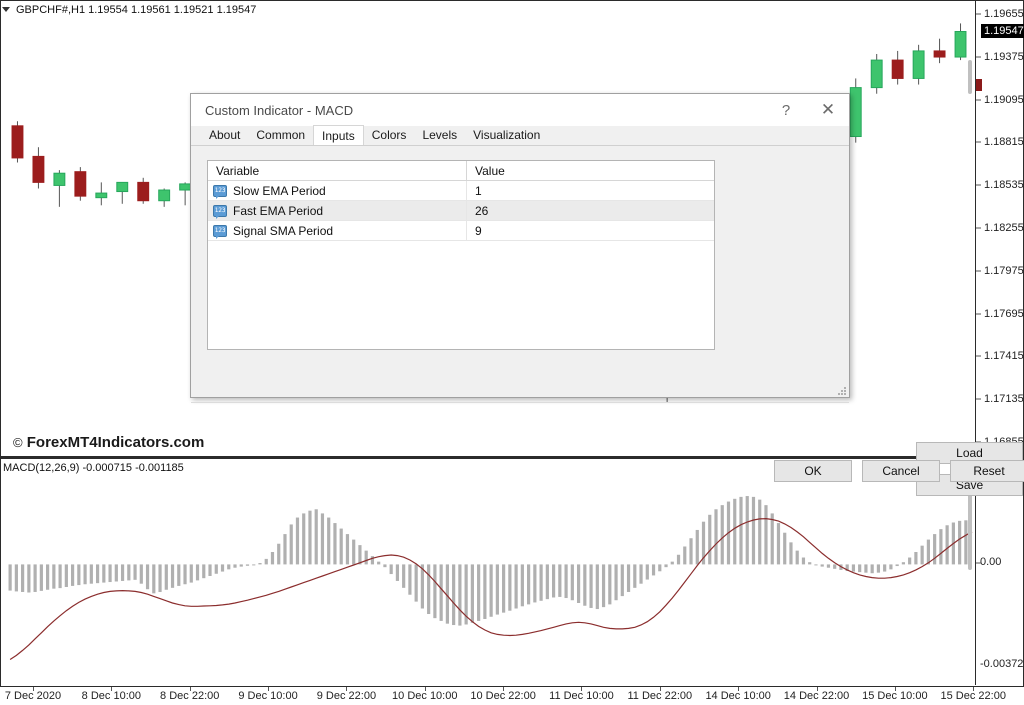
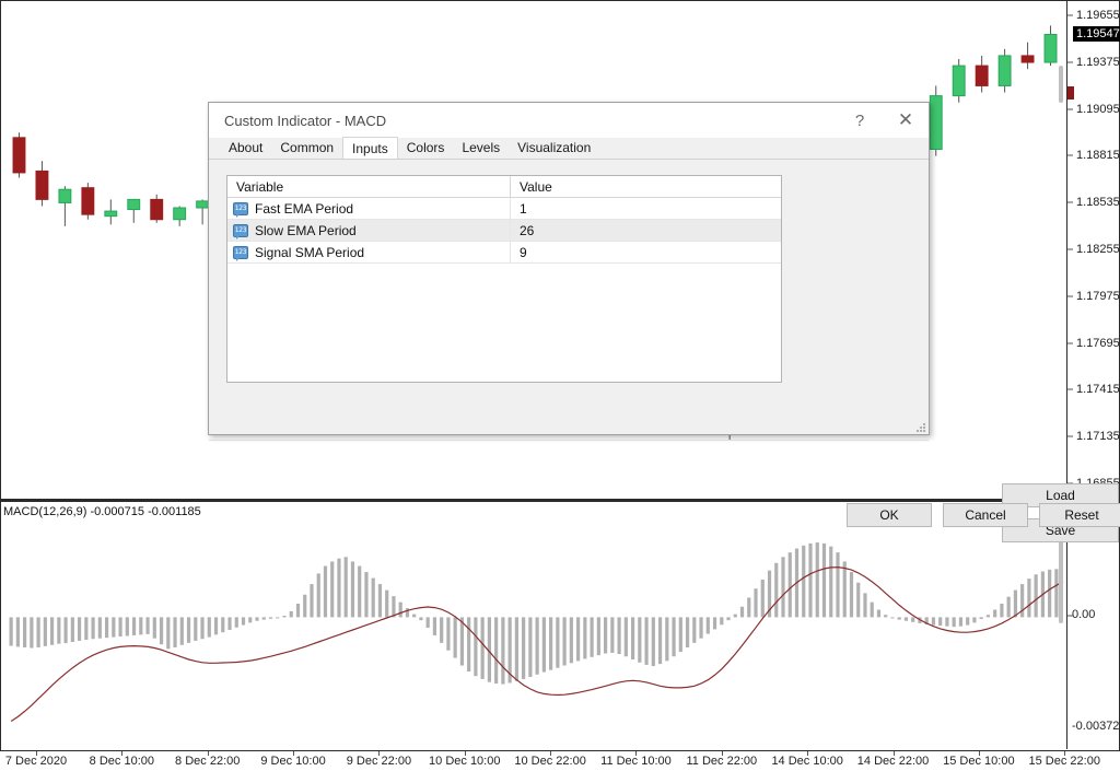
- GBPCHF#,H1 1.19554 1.19561 1.19521 1.19547
- © ForexMT4Indicators.com
  MACD(12,26,9) -0.000715 -0.001185
  1.19655
  1.19375
  1.19095
  1.18815
  1.18535
  1.18255
  1.17975
  1.17695
  1.17415
  1.17135
  1.19547
  0.00
  -0.00372
  7 Dec 2020
  8 Dec 10:00
  8 Dec 22:00
  9 Dec 10:00
  9 Dec 22:00
  10 Dec 10:00
  10 Dec 22:00
  11 Dec 10:00
  11 Dec 22:00
  14 Dec 10:00
  14 Dec 22:00
  15 Dec 10:00
  15 Dec 22:00
  Custom Indicator - MACD
  ?
  ✕
  About
  Common
  Inputs
  Colors
  Levels
  Visualization
  Variable
  Value
- Slow EMA Period
+ Fast EMA Period
  1
- Fast EMA Period
+ Slow EMA Period
  26
  Signal SMA Period
  9
  Load
  Save
  OK
  Cancel
  Reset
